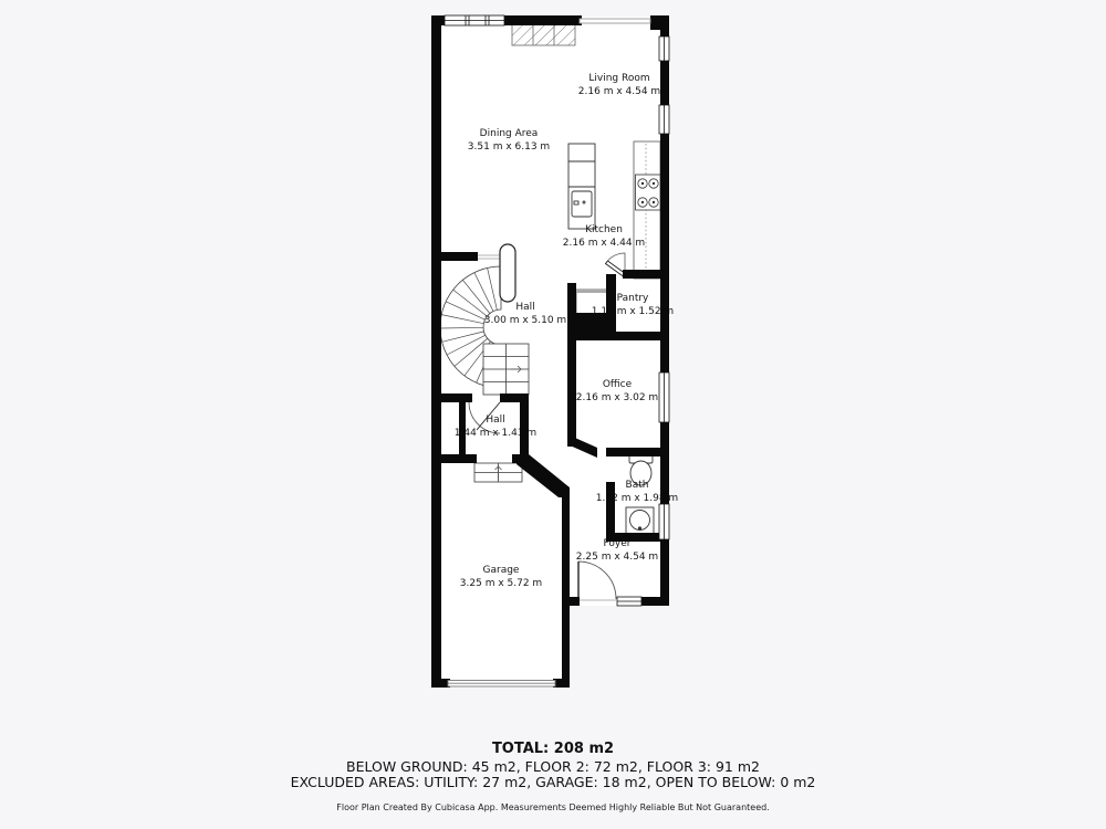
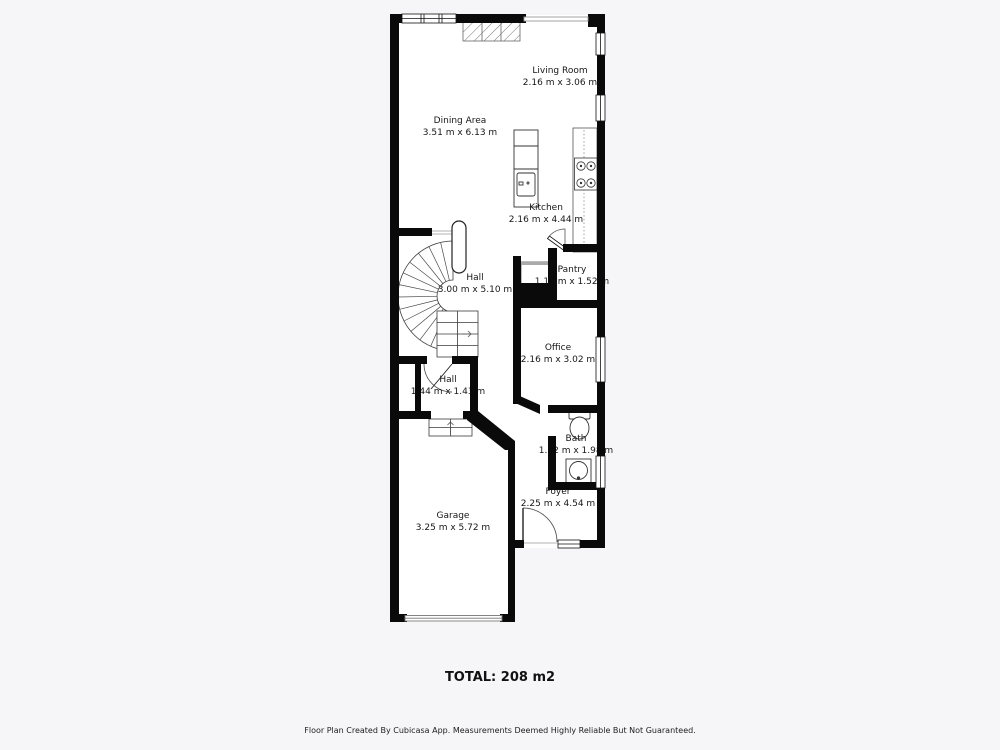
  Living Room
- 2.16 m x 4.54 m
+ 2.16 m x 3.06 m
  Dining Area
  3.51 m x 6.13 m
  Kitchen
  2.16 m x 4.44 m
  Hall
  3.00 m x 5.10 m
  Pantry
  1.1 m x 1.52
  Office
  2.16 m x 3.02 m
  Hall
  144 m x 1.4 m
  Bath
  1. m x 1.9 m
  Foyer
  2.25 m x 4.54 m
  Garage
  3.25 m x 5.72 m
  TOTAL: 208 m2
- BELOW GROUND: 45 m2, FLOOR 2: 72 m2, FLOOR 3: 91 m2
- EXCLUDED AREAS: UTILITY: 27 m2, GARAGE: 18 m2, OPEN TO BELOW: 0 m2
  Floor Plan Created By Cubicasa App. Measurements Deemed Highly Reliable But Not Guaranteed.
